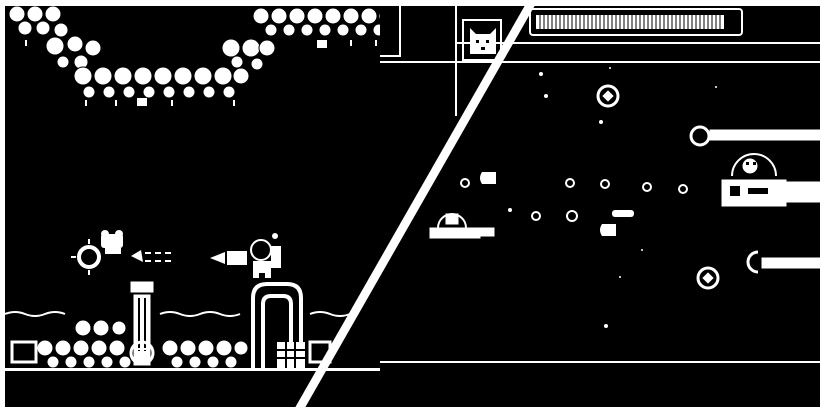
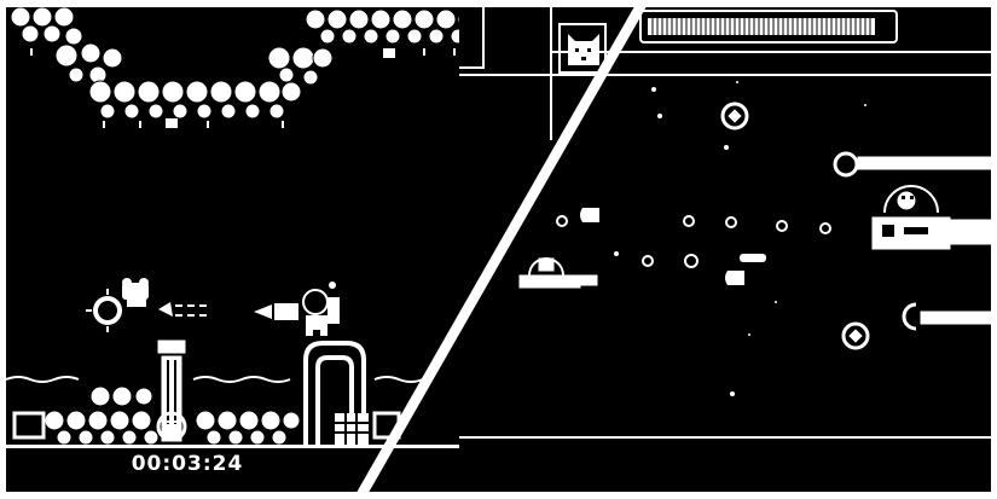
+ 00:03:24
